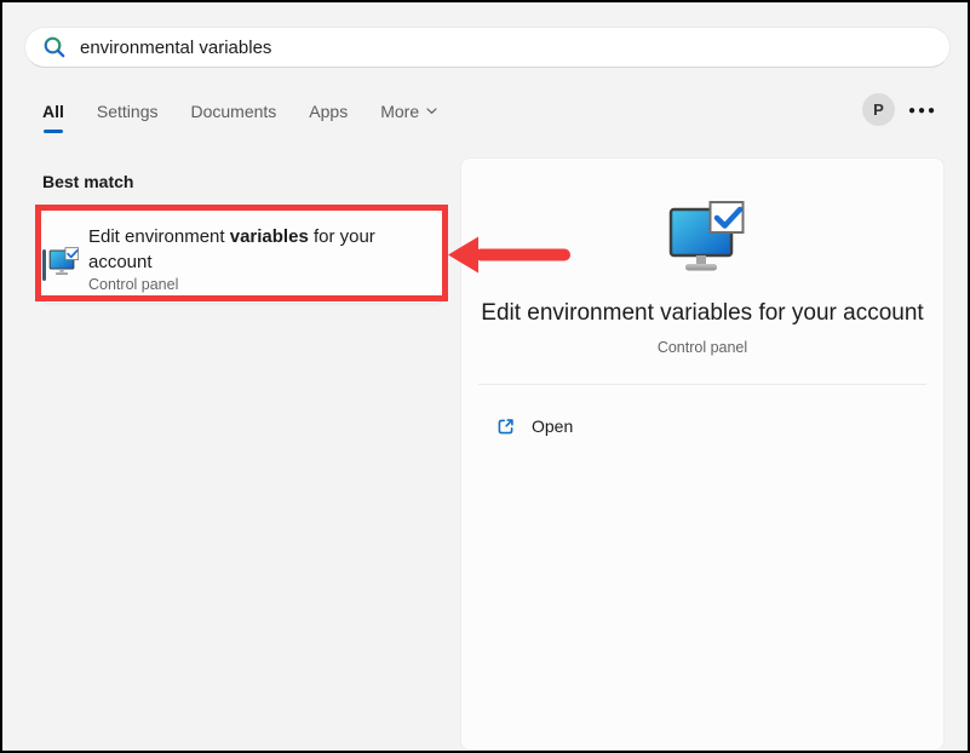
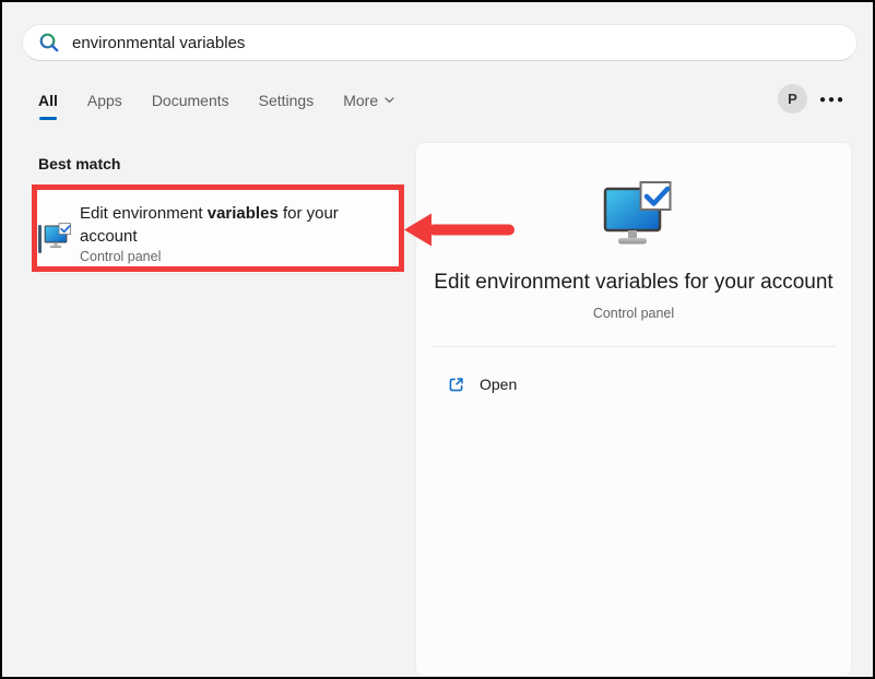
  environmental variables
  All
- Settings
+ Apps
  Documents
- Apps
+ Settings
  More
  P
  ●●●
  Best match
  Edit environment variables for your account
  Control panel
  Edit environment variables for your account
  Control panel
  Open
